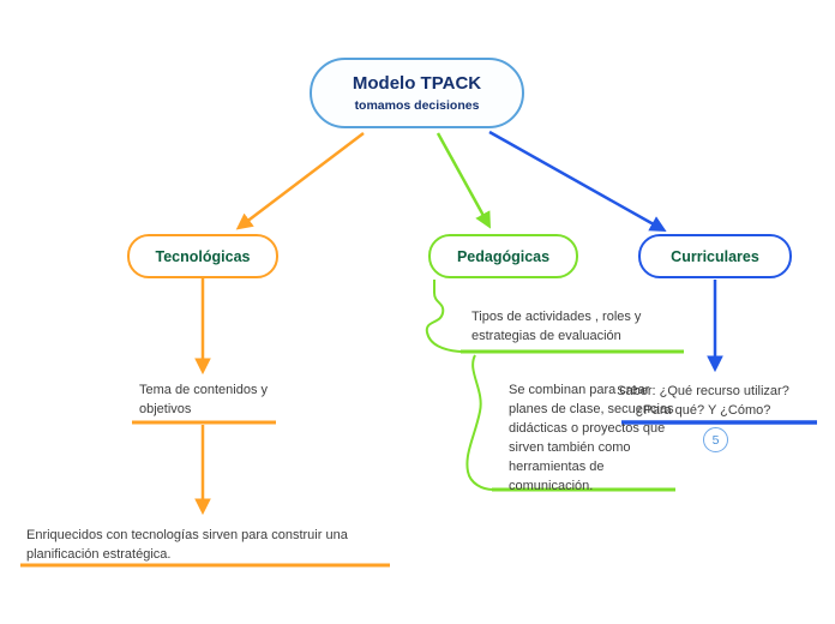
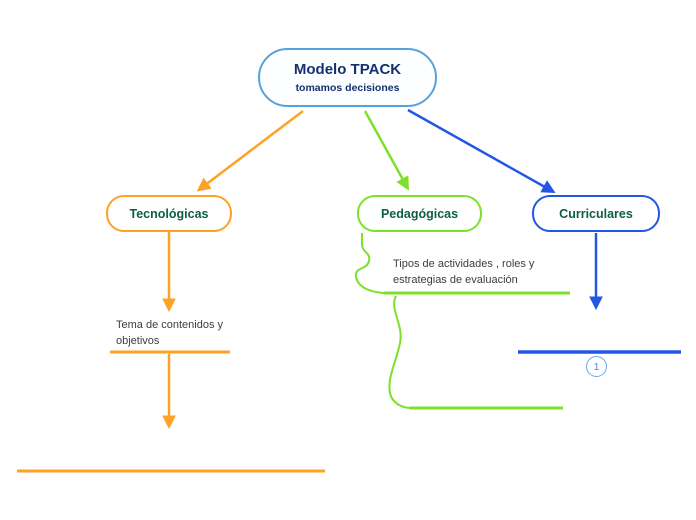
  Modelo TPACK
  tomamos decisiones
  Tecnológicas
  Pedagógicas
  Curriculares
  Tema de contenidos y objetivos
- Enriquecidos con tecnologías sirven para construir una planificación estratégica.
  Tipos de actividades , roles y estrategias de evaluación
- Se combinan para crear planes de clase, secuencias didácticas o proyectos que sirven también como herramientas de comunicación.
- Saber: ¿Qué recurso utilizar? ¿Para qué? Y ¿Cómo?
- 5
+ 1
